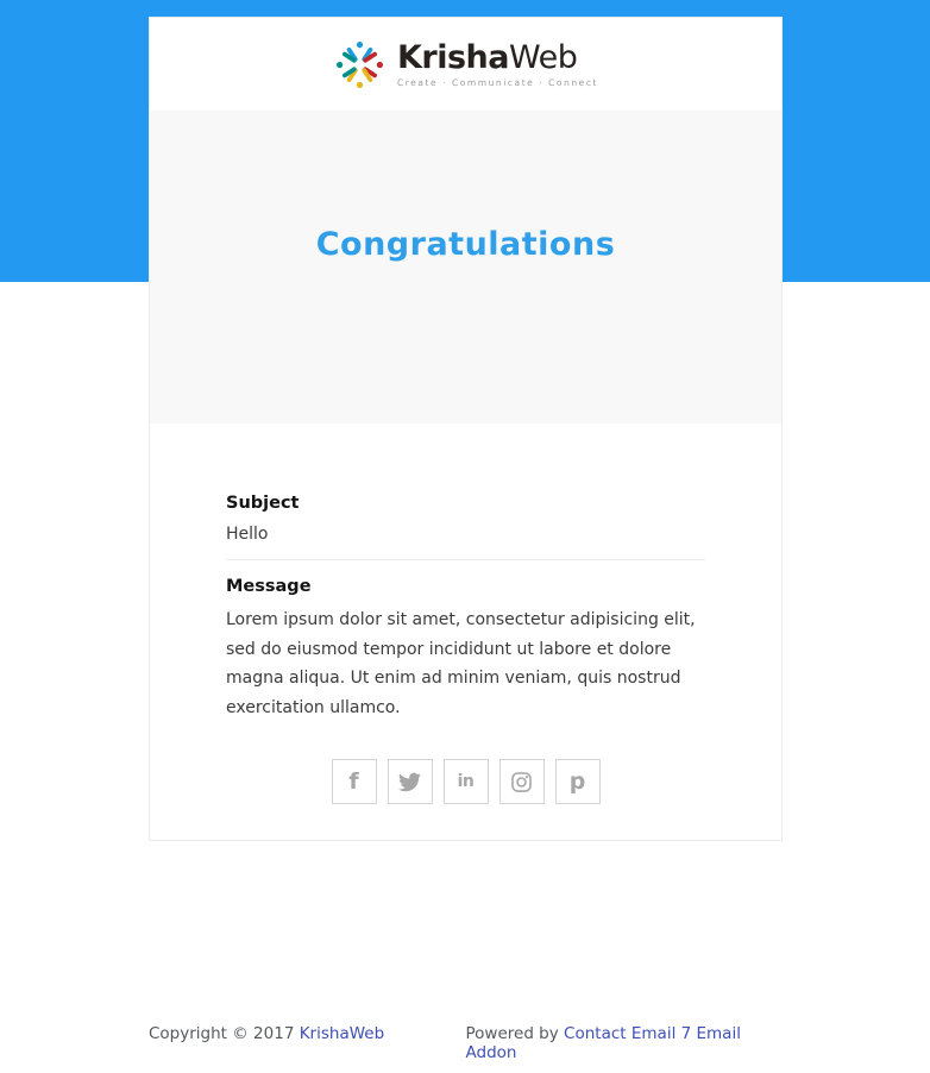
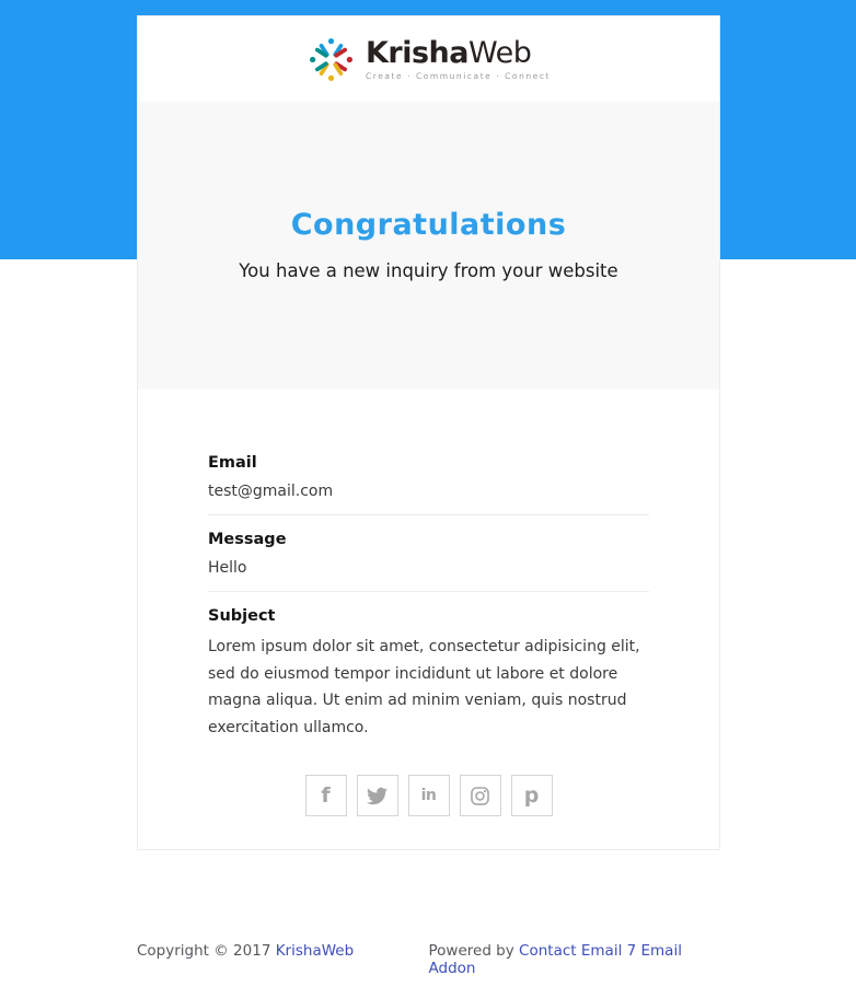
  KrishaWeb
  Create · Communicate · Connect
  Congratulations
+ You have a new inquiry from your website
+ Email
+ test@gmail.com
- Subject
+ Message
  Hello
- Message
+ Subject
  Lorem ipsum dolor sit amet, consectetur adipisicing elit,
  sed do eiusmod tempor incididunt ut labore et dolore
  magna aliqua. Ut enim ad minim veniam, quis nostrud
  exercitation ullamco.
  f
  in
  p
  Copyright © 2017 KrishaWeb
  Powered by Contact Email 7 Email Addon
